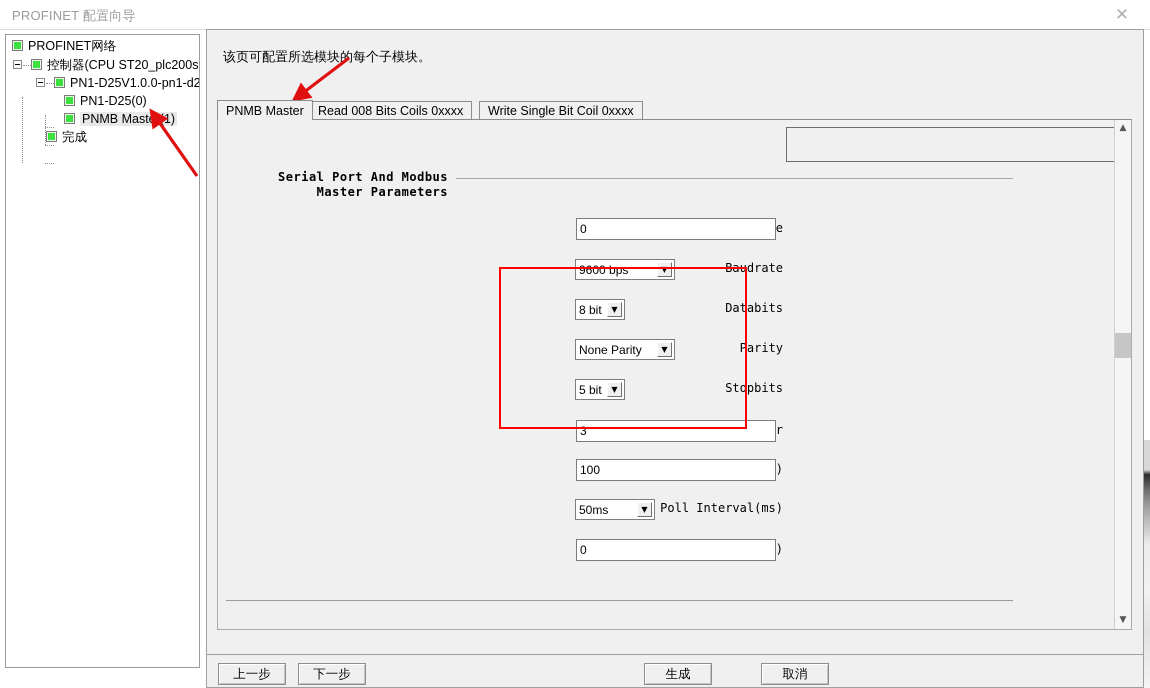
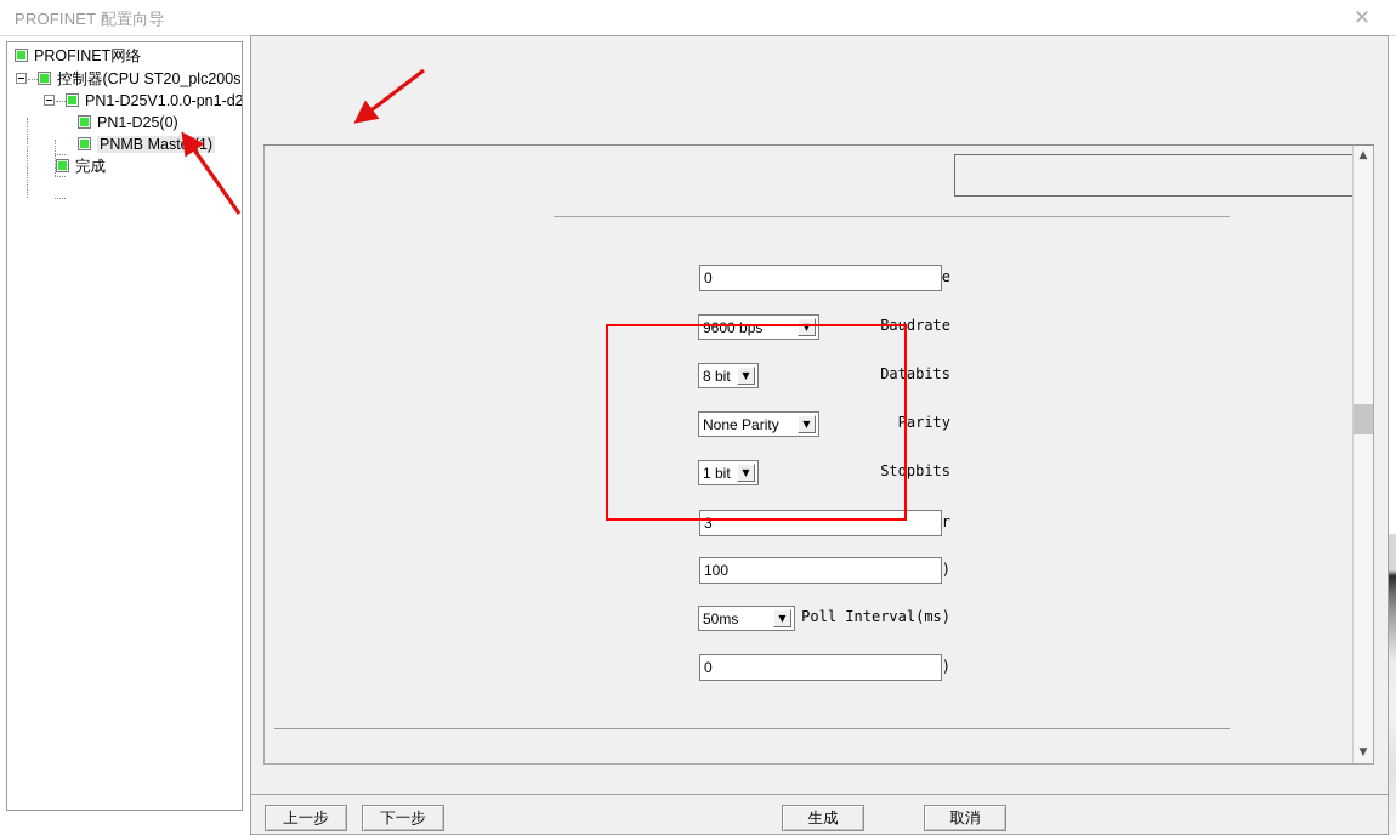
  PROFINET 配置向导
  ✕
  PROFINET网络
  控制器(CPU ST20_plc200s
  PN1-D25V1.0.0-pn1-d2
  PN1-D25(0)
  PNMB Maste(1)
  完成
- 该页可配置所选模块的每个子模块。
- PNMB Master
- Read 008 Bits Coils 0xxxx
- Write Single Bit Coil 0xxxx
- Serial Port And Modbus Master Parameters
  0
  Baudrate
  9600 bps
  ▼
  Databits
  8 bit
  ▼
  Parity
  None Parity
  ▼
  Stopbits
- 5 bit
+ 1 bit
  ▼
  3
  100
  Poll Interval(ms)
  50ms
  ▼
  0
  ▲
  ▼
  上一步
  下一步
  生成
  取消
